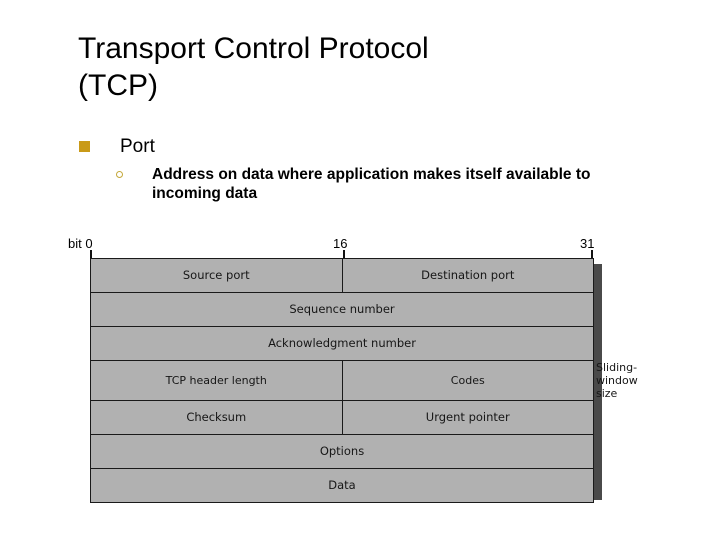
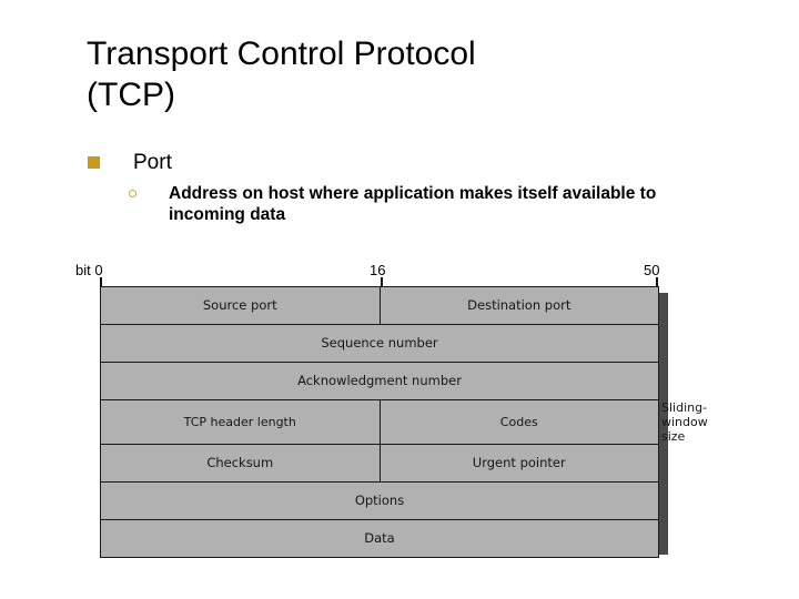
  Transport Control Protocol
  (TCP)
  Port
- Address on data where application makes itself available to incoming data
+ Address on host where application makes itself available to incoming data
  bit 0
  16
- 31
+ 50
  Source port	Destination port
  Sequence number
  Acknowledgment number
  TCP header length	Codes	Sliding-window size
  Checksum	Urgent pointer
  Options
  Data
